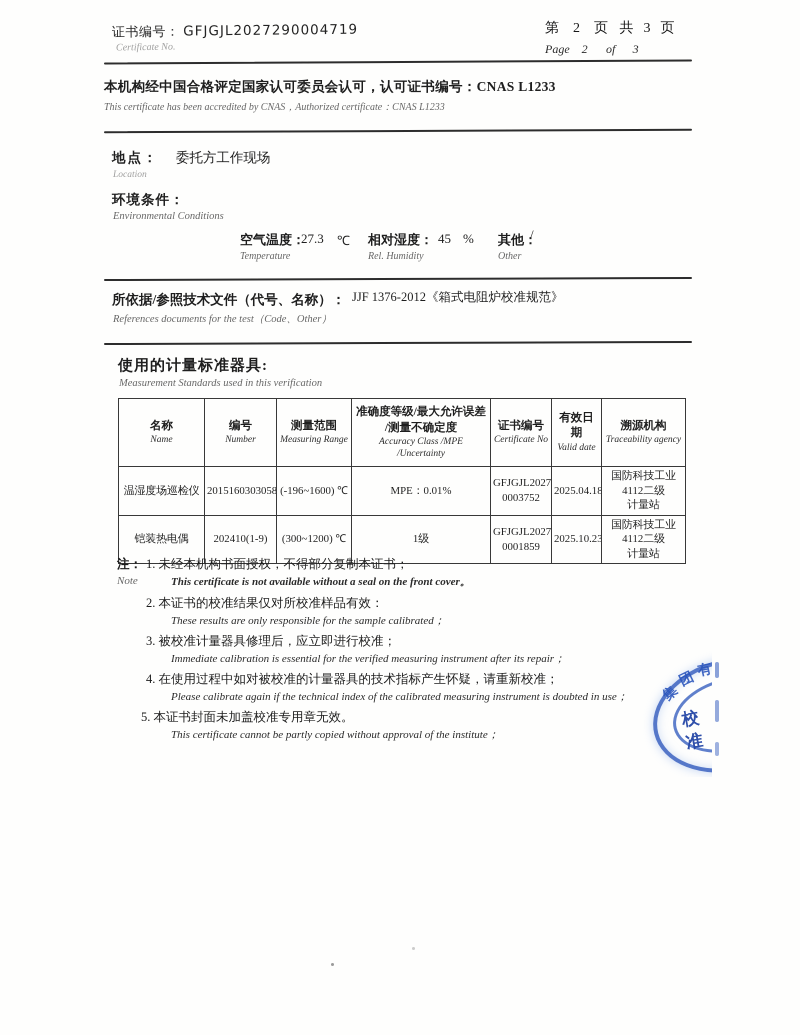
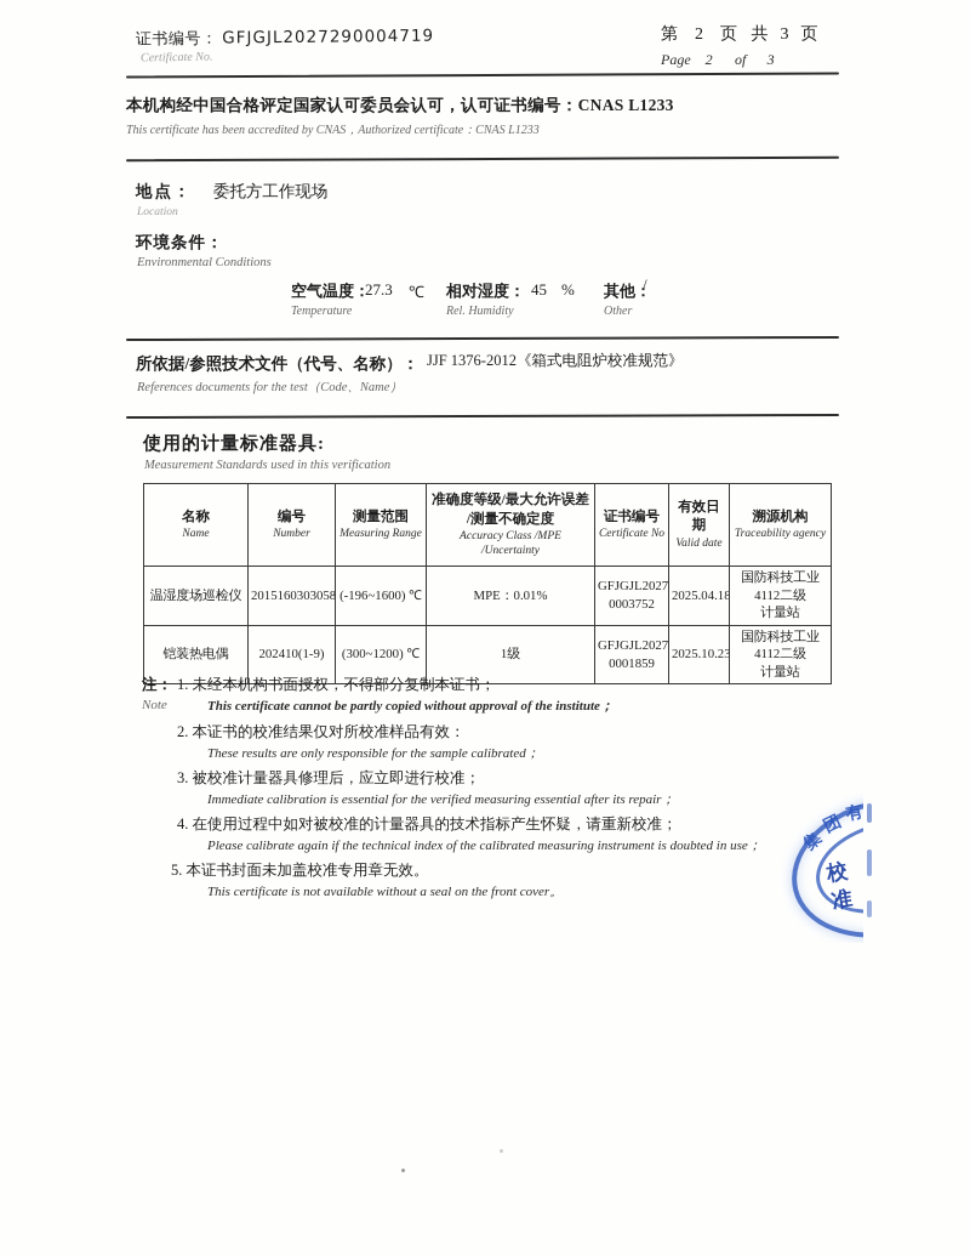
  证书编号： GFJGJL2027290004719
  Certificate No.
  第 2 页 共 3 页
  Page 2 of 3
  本机构经中国合格评定国家认可委员会认可，认可证书编号：CNAS L1233
  This certificate has been accredited by CNAS，Authorized certificate：CNAS L1233
  地点： 委托方工作现场
  Location
  环境条件：
  Environmental Conditions
  空气温度：
  27.3
  ℃
  相对湿度：
  45
  %
  其他：
  /
  Temperature
  Rel. Humidity
  Other
  所依据/参照技术文件（代号、名称）：
  JJF 1376-2012《箱式电阻炉校准规范》
- References documents for the test（Code、Other）
+ References documents for the test（Code、Name）
  使用的计量标准器具:
  Measurement Standards used in this verification
  名称Name	编号Number	测量范围Measuring Range	准确度等级/最大允许误差 /测量不确定度Accuracy Class /MPE /Uncertainty	证书编号Certificate No	有效日期Valid date	溯源机构Traceability agency
  温湿度场巡检仪	2015160303058	(-196~1600) ℃	MPE：0.01%	GFJGJL2027 0003752	2025.04.18	国防科技工业4112二级 计量站
  铠装热电偶	202410(1-9)	(300~1200) ℃	1级	GFJGJL2027 0001859	2025.10.23	国防科技工业4112二级 计量站
  注：
  Note
  1. 未经本机构书面授权，不得部分复制本证书；
- This certificate is not available without a seal on the front cover。
+ This certificate cannot be partly copied without approval of the institute；
  2. 本证书的校准结果仅对所校准样品有效：
  These results are only responsible for the sample calibrated；
  3. 被校准计量器具修理后，应立即进行校准；
- Immediate calibration is essential for the verified measuring instrument after its repair；
+ Immediate calibration is essential for the verified measuring essential after its repair；
  4. 在使用过程中如对被校准的计量器具的技术指标产生怀疑，请重新校准；
  Please calibrate again if the technical index of the calibrated measuring instrument is doubted in use；
  5. 本证书封面未加盖校准专用章无效。
- This certificate cannot be partly copied without approval of the institute；
+ This certificate is not available without a seal on the front cover。
